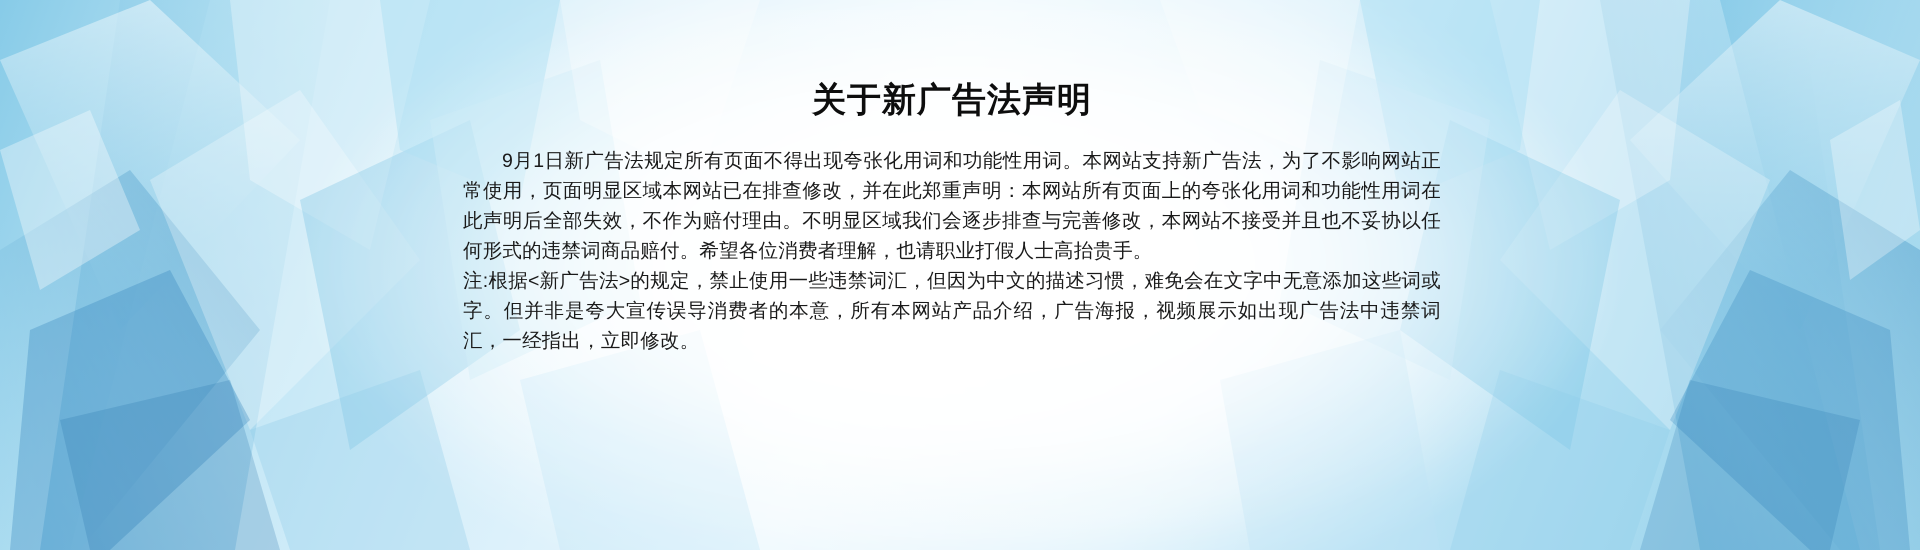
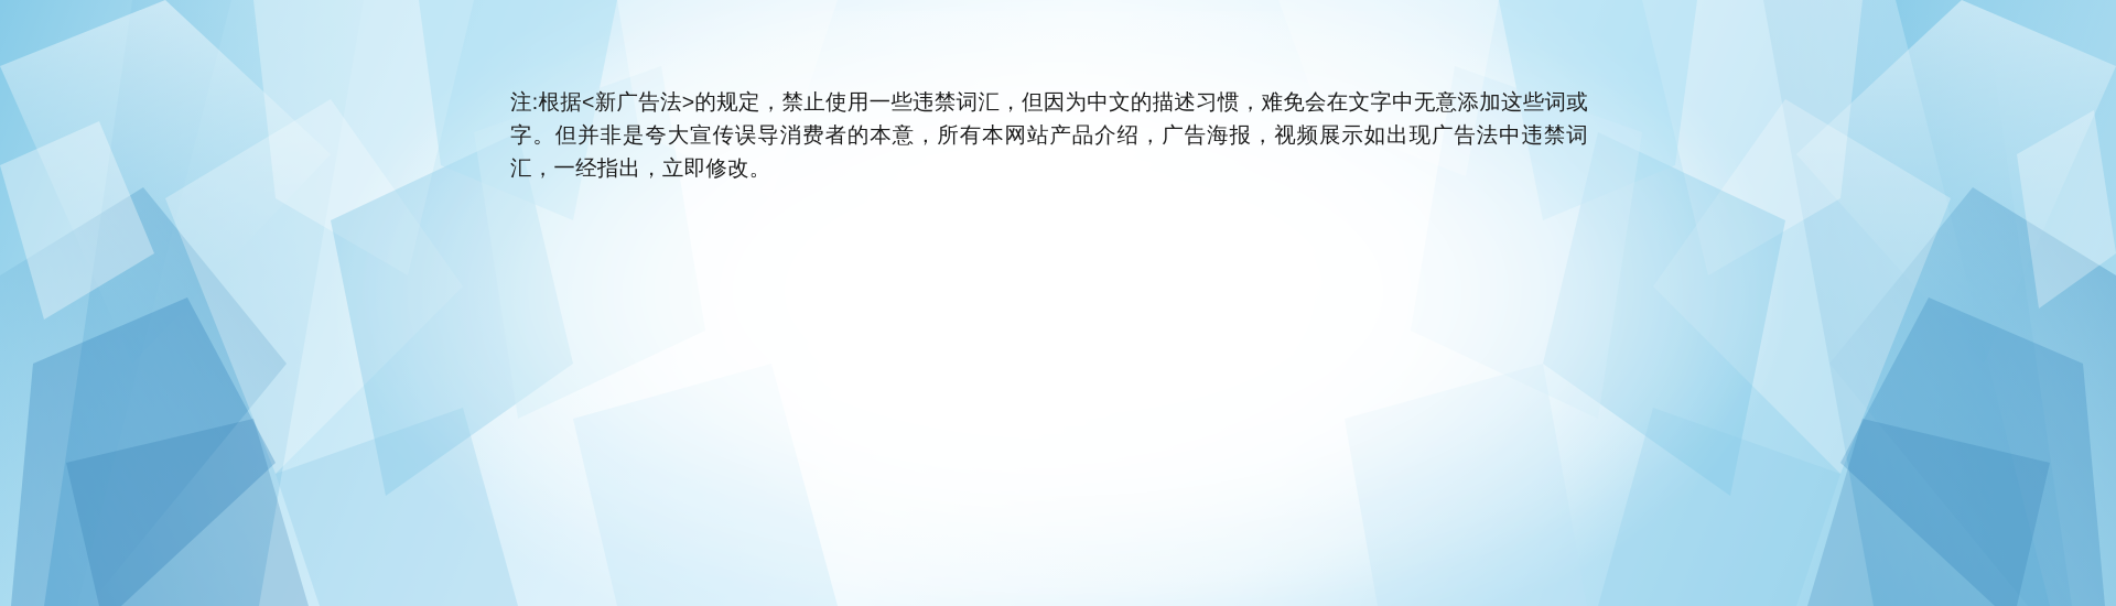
- 关于新广告法声明
- 9月1日新广告法规定所有页面不得出现夸张化用词和功能性用词。本网站支持新广告法，为了不影响网站正常使用，页面明显区域本网站已在排查修改，并在此郑重声明：本网站所有页面上的夸张化用词和功能性用词在此声明后全部失效，不作为赔付理由。不明显区域我们会逐步排查与完善修改，本网站不接受并且也不妥协以任何形式的违禁词商品赔付。希望各位消费者理解，也请职业打假人士高抬贵手。
  注:根据<新广告法>的规定，禁止使用一些违禁词汇，但因为中文的描述习惯，难免会在文字中无意添加这些词或字。但并非是夸大宣传误导消费者的本意，所有本网站产品介绍，广告海报，视频展示如出现广告法中违禁词汇，一经指出，立即修改。
